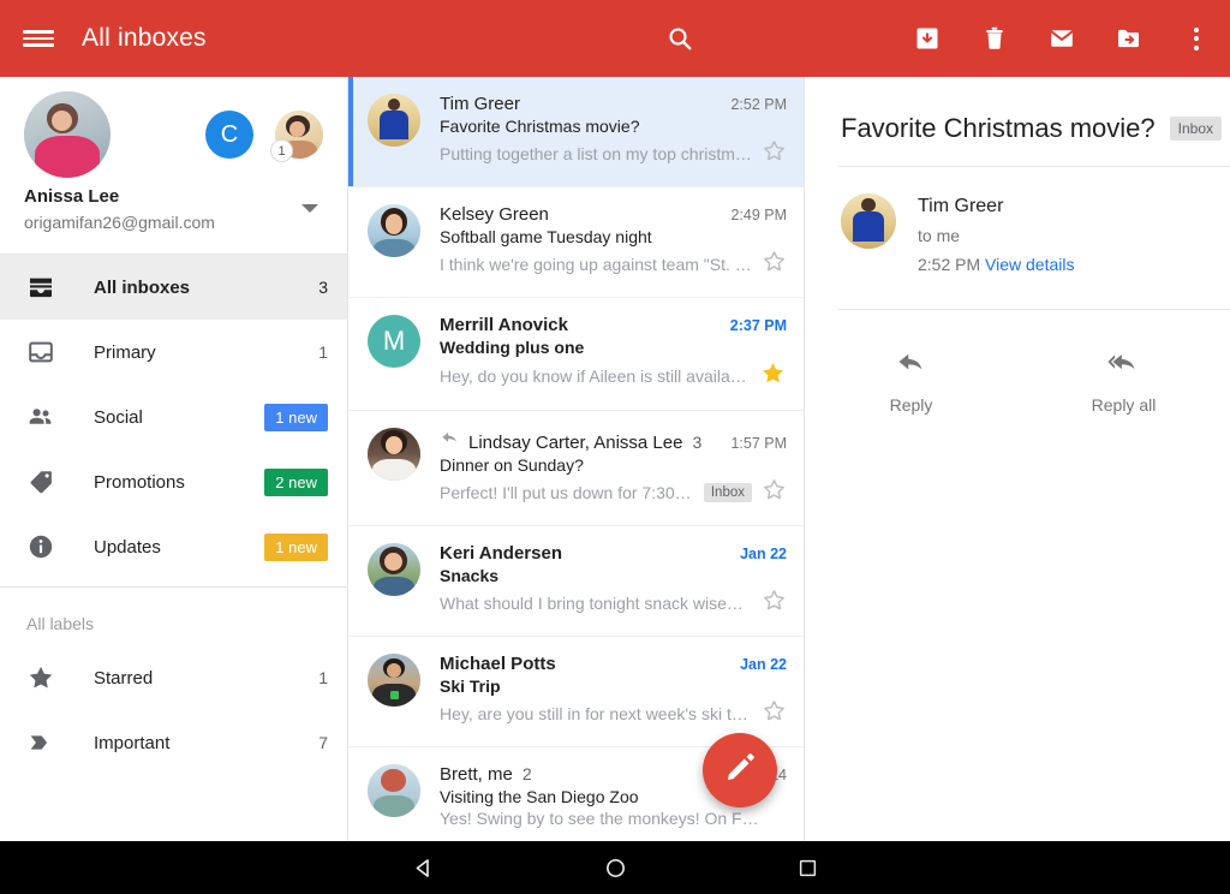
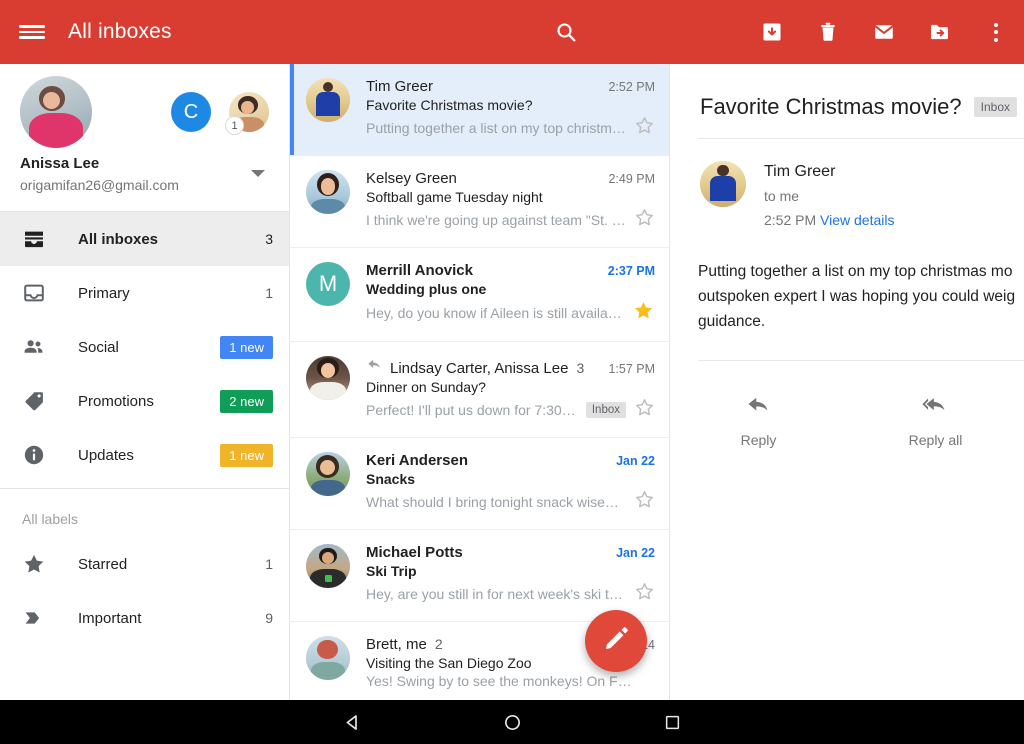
  All inboxes
  C
  1
  Anissa Lee
  origamifan26@gmail.com
  All inboxes
  3
  Primary
  1
  Social
  1 new
  Promotions
  2 new
  Updates
  1 new
  All labels
  Starred
  1
  Important
- 7
+ 9
  Tim Greer
  2:52 PM
  Favorite Christmas movie?
  Putting together a list on my top christmas
  Kelsey Green
  2:49 PM
  Softball game Tuesday night
  I think we're going up against team "St. El
  M
  Merrill Anovick
  2:37 PM
  Wedding plus one
  Hey, do you know if Aileen is still available
  Lindsay Carter, Anissa Lee
  3
  1:57 PM
  Dinner on Sunday?
  Perfect! I'll put us down for 7:30pm
  Inbox
  Keri Andersen
  Jan 22
  Snacks
  What should I bring tonight snack wise? I
  Michael Potts
  Jan 22
  Ski Trip
  Hey, are you still in for next week's ski trip
  Brett, me
  2
  Visiting the San Diego Zoo
  Yes! Swing by to see the monkeys! On F…
  Favorite Christmas movie?
  Inbox
  Tim Greer
  to me
  2:52 PM View details
+ Putting together a list on my top christmas mo
+ outspoken expert I was hoping you could weig
+ guidance.
  Reply
  Reply all
